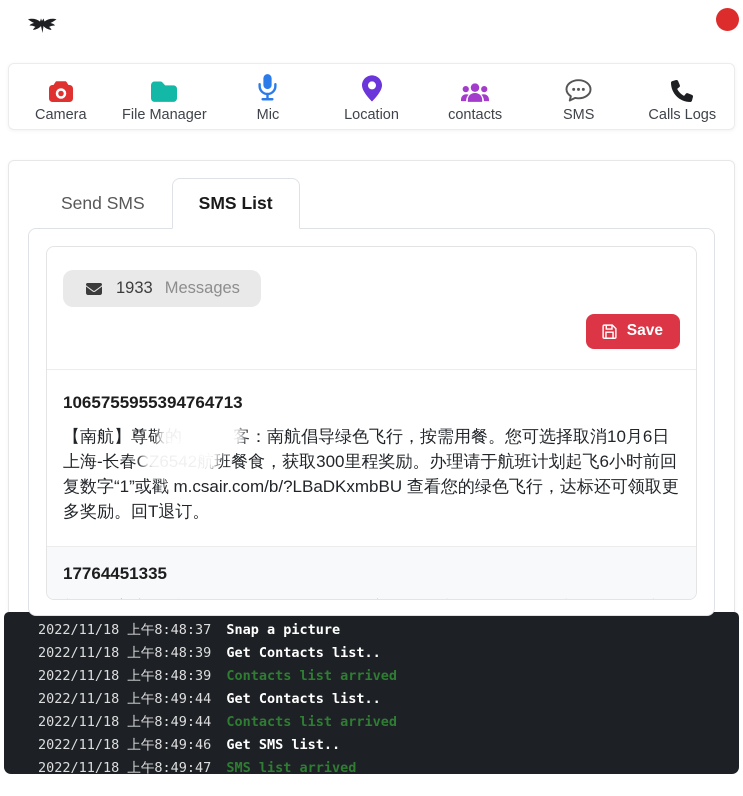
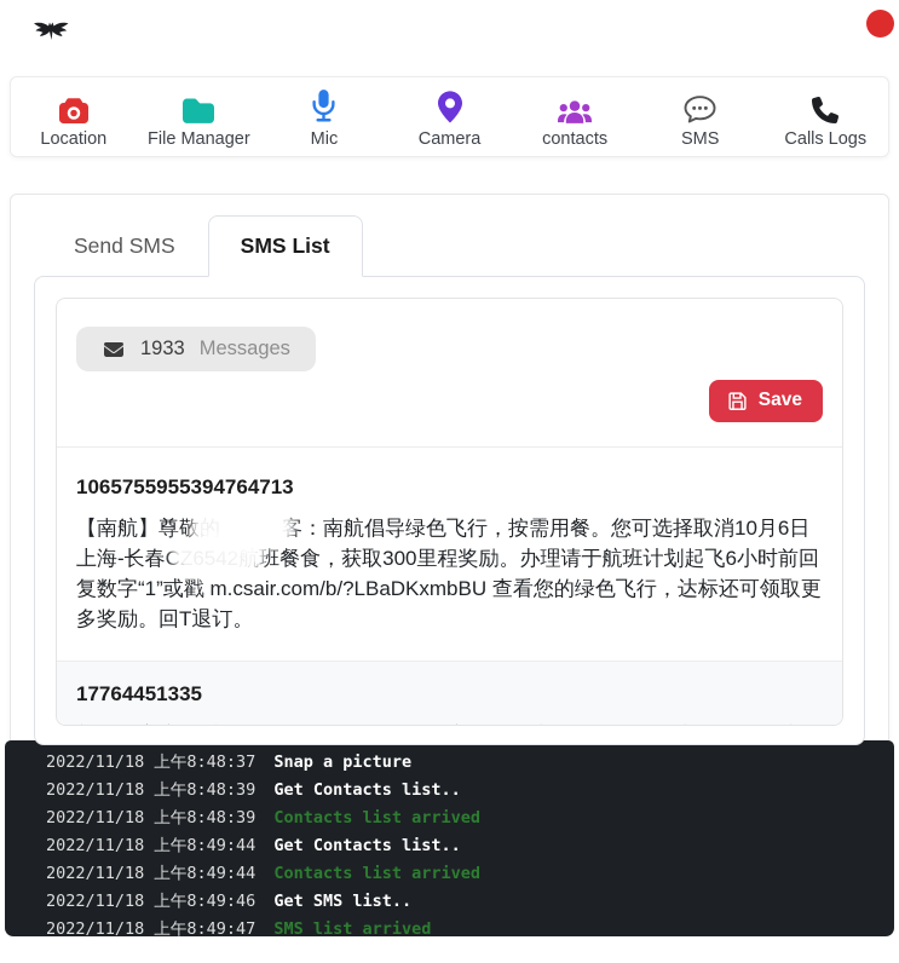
- Camera
+ Location
  File Manager
  Mic
- Location
+ Camera
  contacts
  SMS
  Calls Logs
  Send SMS
  SMS List
  1933
  Messages
  Save
  1065755955394764713
  【南航】尊敬 客：南航倡导绿色飞行，按需用餐。您可选择取消10月6日上海-长春C班餐食，获取300里程奖励。办理请于航班计划起飞6小时前回复数字“1”或戳 m.csair.com/b/?LBaDKxmbBU 查看您的绿色飞行，达标还可领取更多奖励。回T退订。
  17764451335
  2022/11/18 上午8:48:37 Snap a picture
  2022/11/18 上午8:48:39 Get Contacts list..
  2022/11/18 上午8:48:39 Contacts list arrived
  2022/11/18 上午8:49:44 Get Contacts list..
  2022/11/18 上午8:49:44 Contacts list arrived
  2022/11/18 上午8:49:46 Get SMS list..
  2022/11/18 上午8:49:47 SMS list arrived
